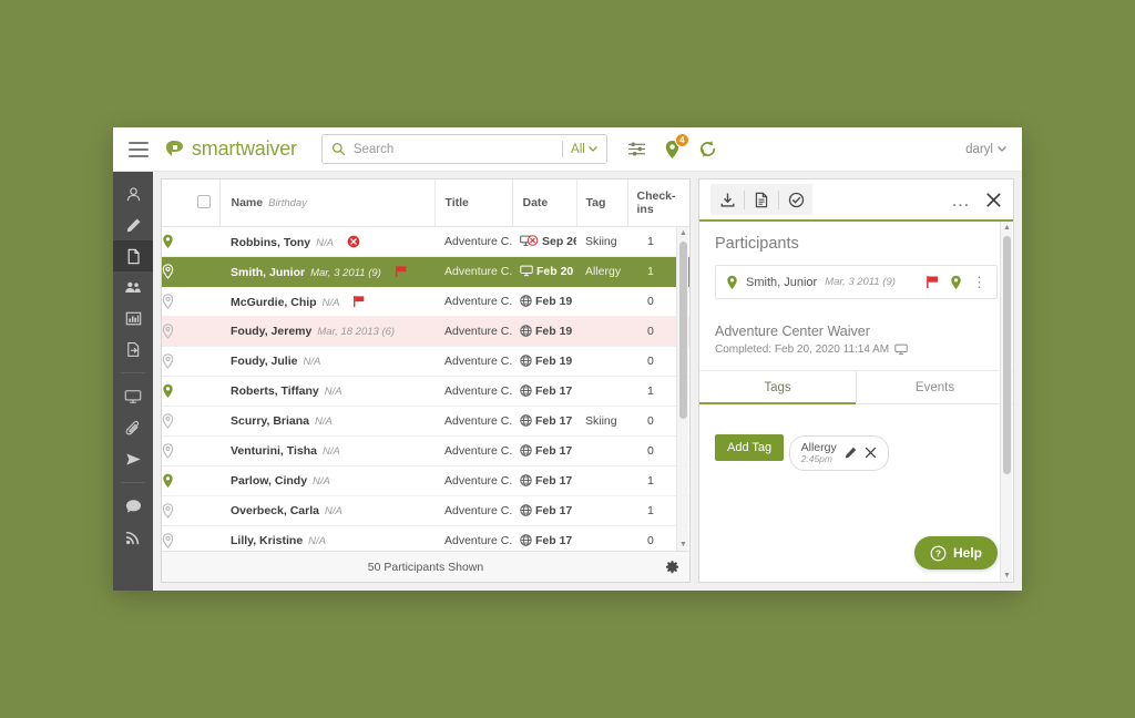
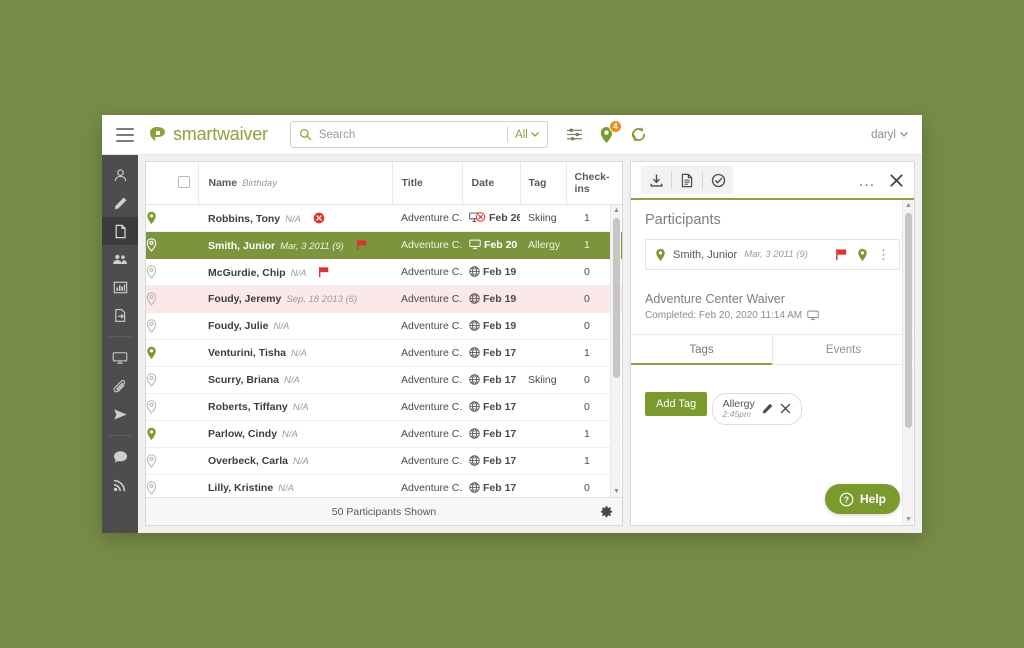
  smartwaiver
  Search
  All
  4
  daryl
  		Name Birthday	Title	Date	Tag	Check-ins
- 		Robbins, Tony N/A	Adventure C.	Sep 26	Skiing	1
+ 		Robbins, Tony N/A	Adventure C.	Feb 26	Skiing	1
  		Smith, Junior Mar, 3 2011 (9)	Adventure C.	Feb 20	Allergy	1
  		McGurdie, Chip N/A	Adventure C.	Feb 19		0
- 		Foudy, Jeremy Mar, 18 2013 (6)	Adventure C.	Feb 19		0
+ 		Foudy, Jeremy Sep, 18 2013 (6)	Adventure C.	Feb 19		0
  		Foudy, Julie N/A	Adventure C.	Feb 19		0
- 		Roberts, Tiffany N/A	Adventure C.	Feb 17		1
+ 		Venturini, Tisha N/A	Adventure C.	Feb 17		1
  		Scurry, Briana N/A	Adventure C.	Feb 17	Skiing	0
- 		Venturini, Tisha N/A	Adventure C.	Feb 17		0
+ 		Roberts, Tiffany N/A	Adventure C.	Feb 17		0
  		Parlow, Cindy N/A	Adventure C.	Feb 17		1
  		Overbeck, Carla N/A	Adventure C.	Feb 17		1
  		Lilly, Kristine N/A	Adventure C.	Feb 17		0
  50 Participants Shown
  …
  Participants
  Smith, Junior
  Mar, 3 2011 (9)
  ⋮
  Adventure Center Waiver
  Completed: Feb 20, 2020 11:14 AM
  Tags
  Events
  Add Tag
  Allergy
  2:45pm
  ?
  Help
